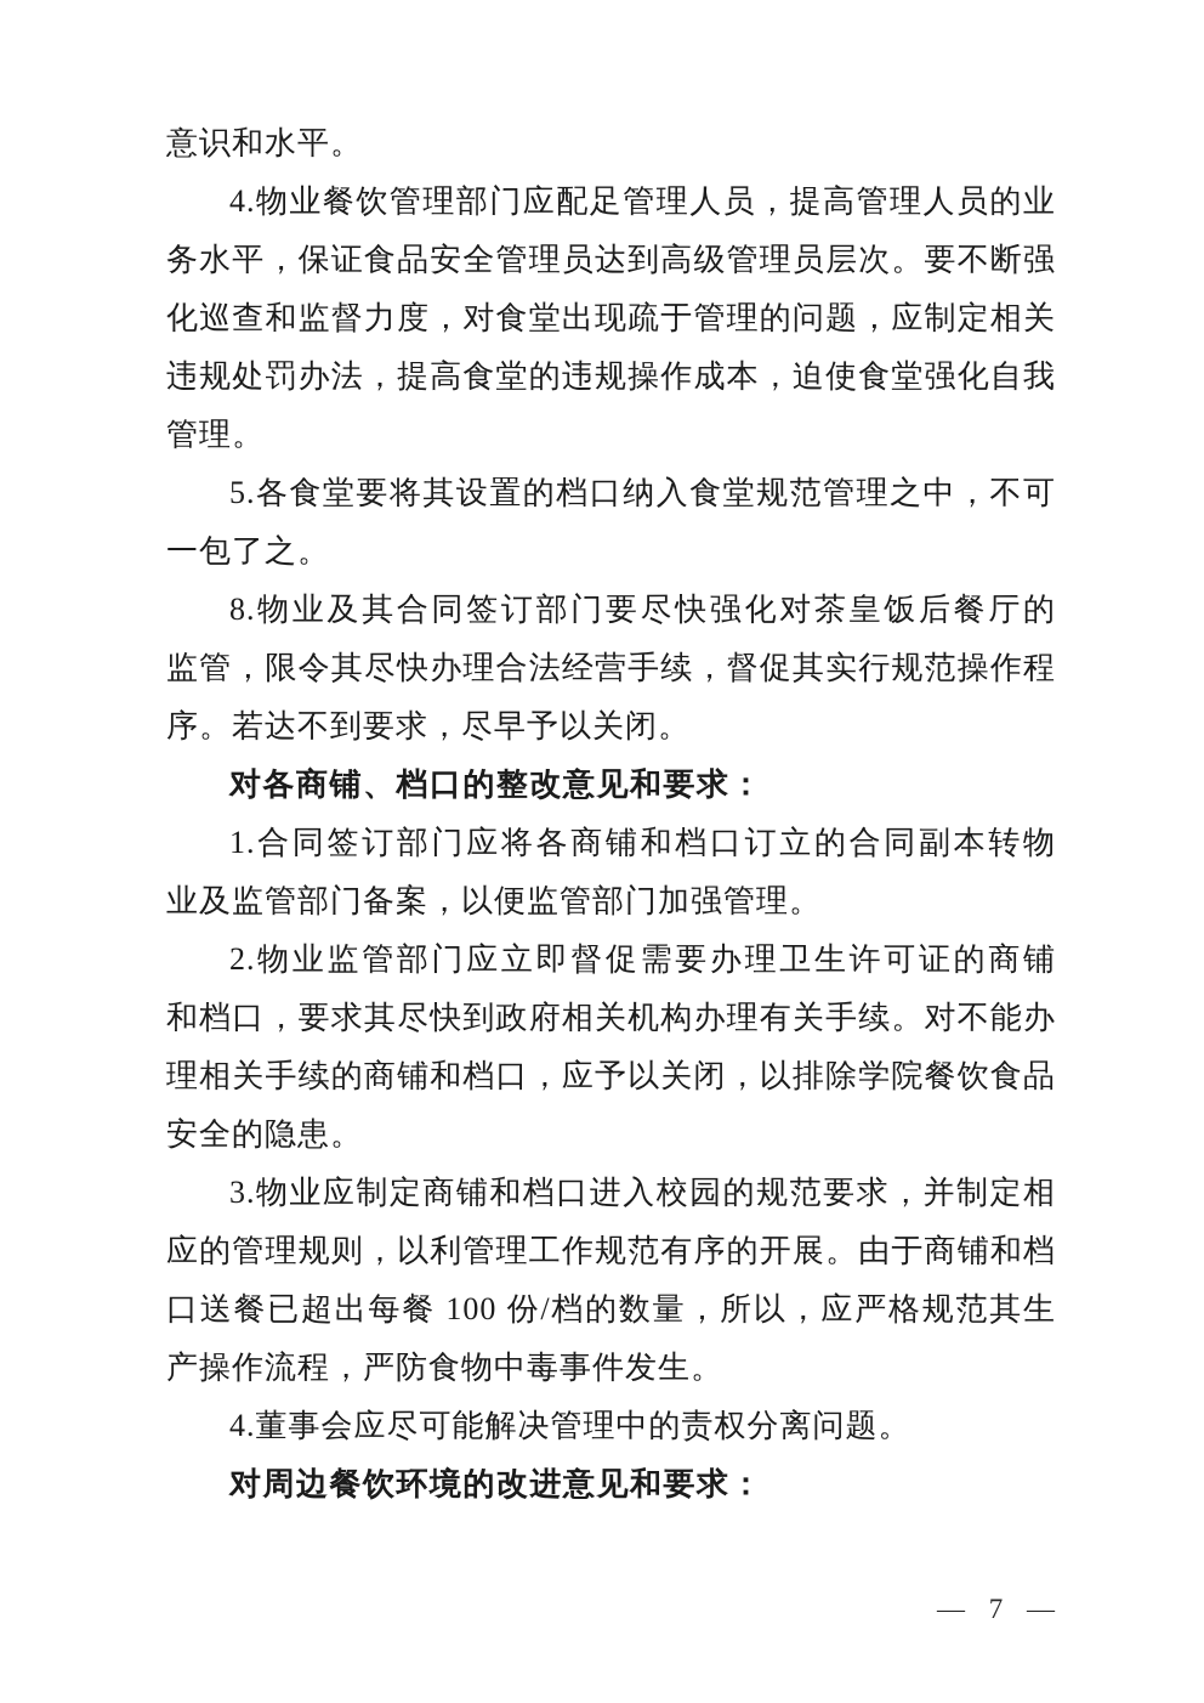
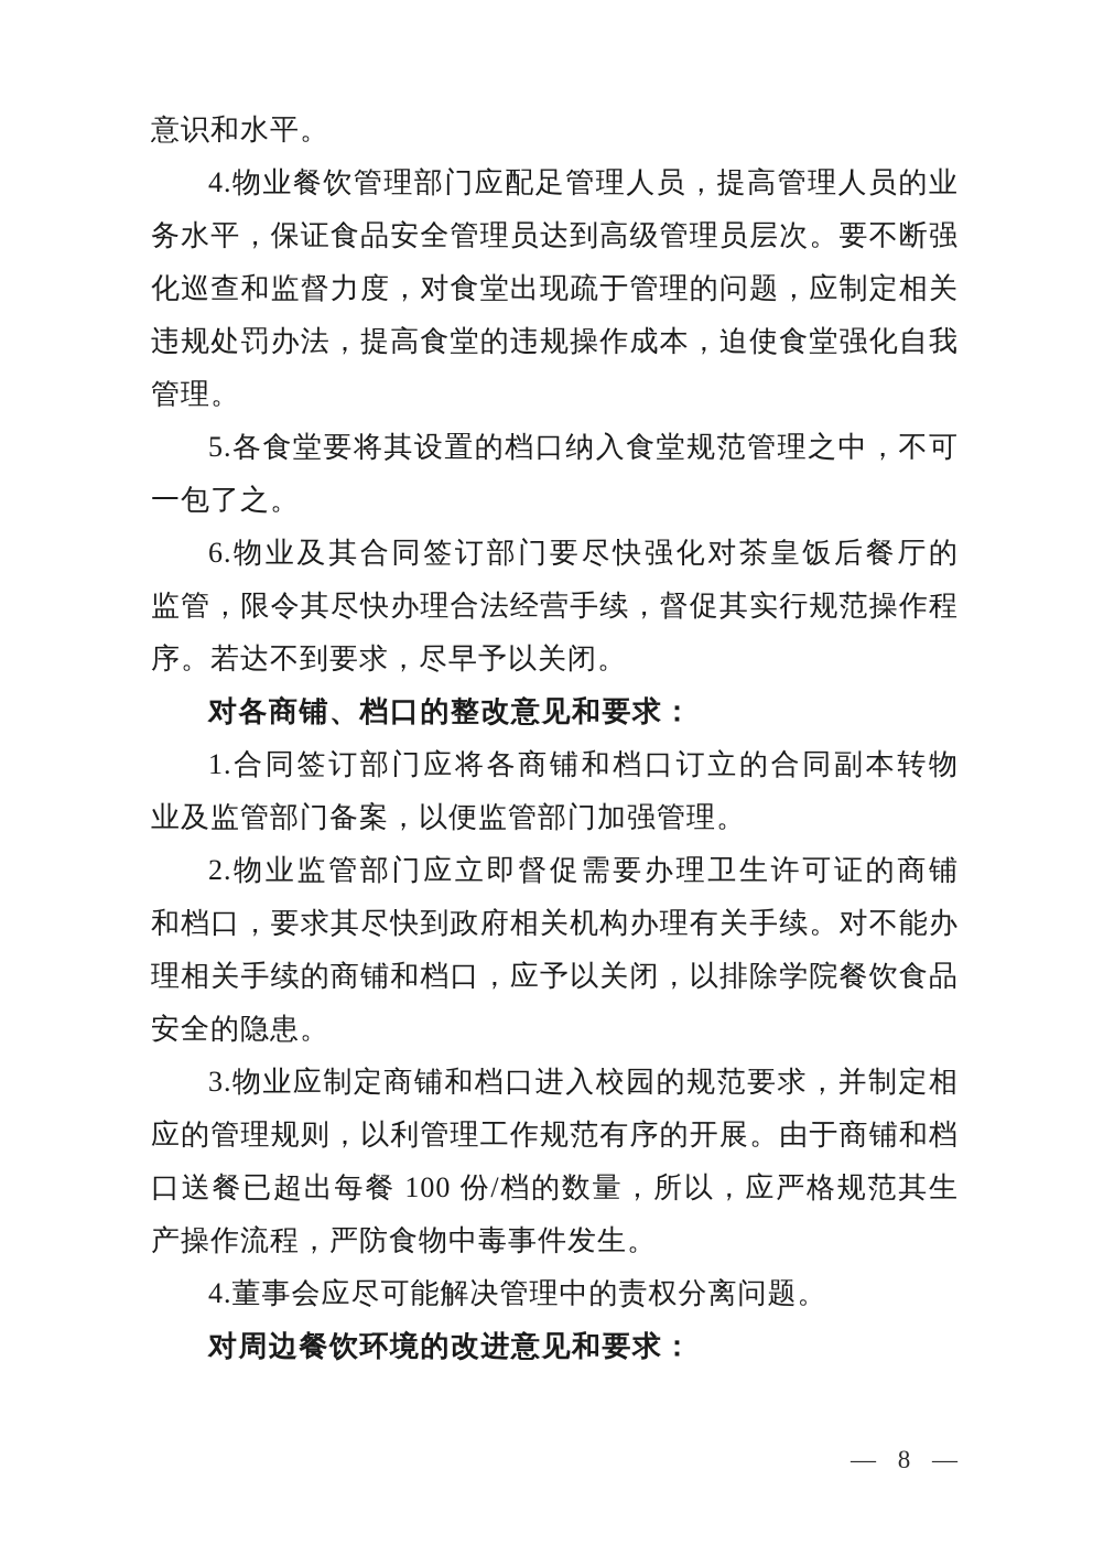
  意识和水平。
  4.物业餐饮管理部门应配足管理人员，提高管理人员的业
  务水平，保证食品安全管理员达到高级管理员层次。要不断强
  化巡查和监督力度，对食堂出现疏于管理的问题，应制定相关
  违规处罚办法，提高食堂的违规操作成本，迫使食堂强化自我
  管理。
  5.各食堂要将其设置的档口纳入食堂规范管理之中，不可
  一包了之。
- 8.物业及其合同签订部门要尽快强化对茶皇饭后餐厅的
+ 6.物业及其合同签订部门要尽快强化对茶皇饭后餐厅的
  监管，限令其尽快办理合法经营手续，督促其实行规范操作程
  序。若达不到要求，尽早予以关闭。
  对各商铺、档口的整改意见和要求：
  1.合同签订部门应将各商铺和档口订立的合同副本转物
  业及监管部门备案，以便监管部门加强管理。
  2.物业监管部门应立即督促需要办理卫生许可证的商铺
  和档口，要求其尽快到政府相关机构办理有关手续。对不能办
  理相关手续的商铺和档口，应予以关闭，以排除学院餐饮食品
  安全的隐患。
  3.物业应制定商铺和档口进入校园的规范要求，并制定相
  应的管理规则，以利管理工作规范有序的开展。由于商铺和档
  口送餐已超出每餐 100 份/档的数量，所以，应严格规范其生
  产操作流程，严防食物中毒事件发生。
  4.董事会应尽可能解决管理中的责权分离问题。
  对周边餐饮环境的改进意见和要求：
- — 7 —
+ — 8 —
